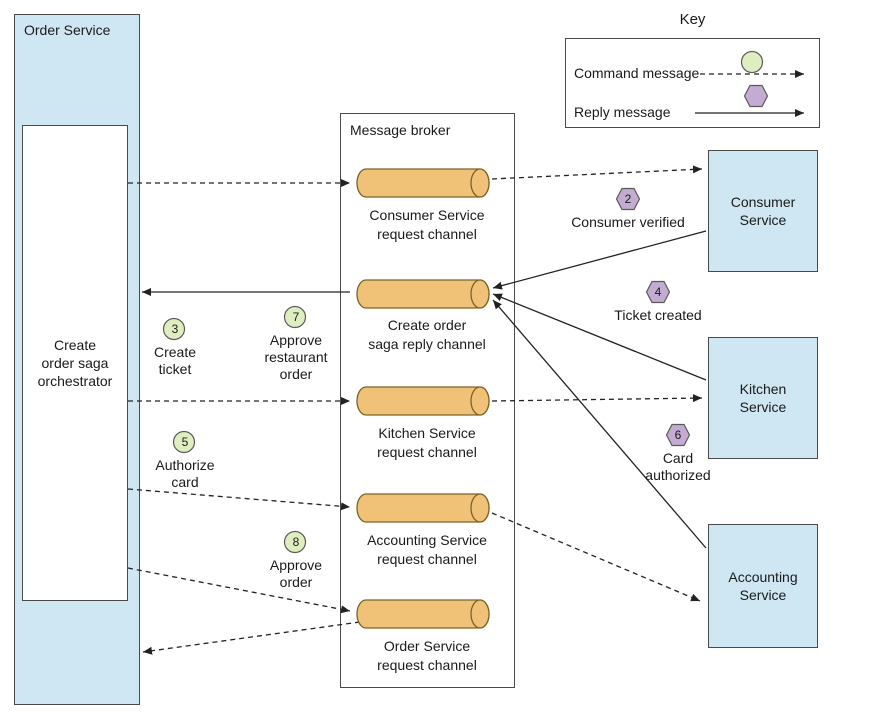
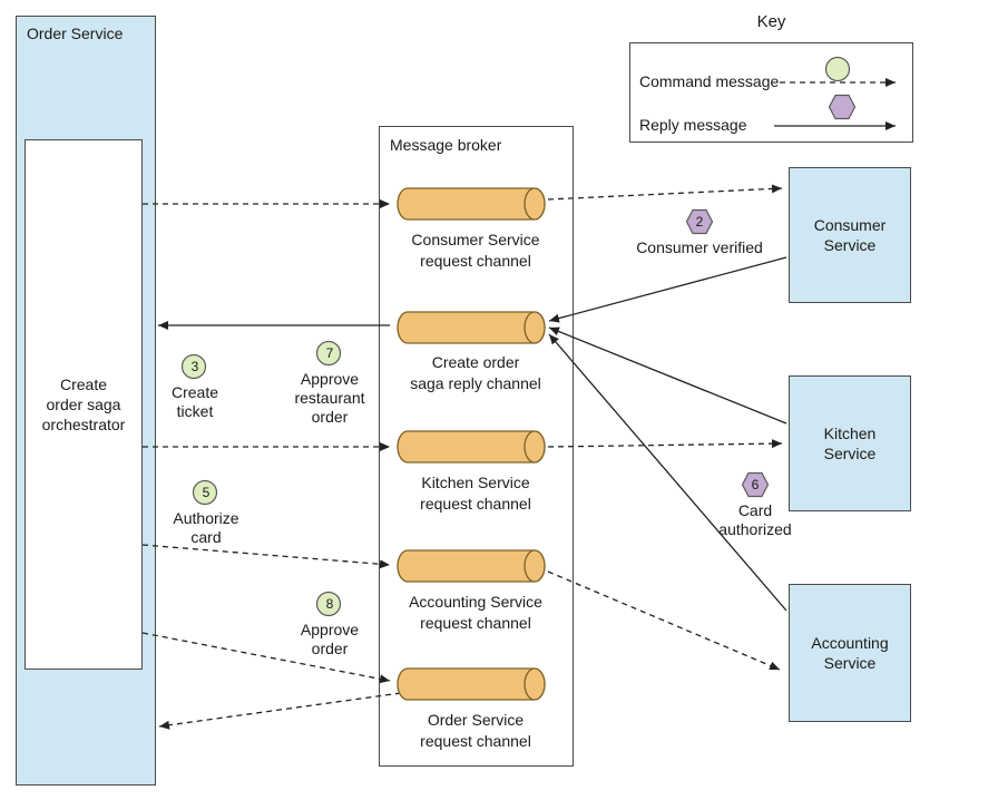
  Order Service
  Create
  order saga
  orchestrator
  Message broker
  Consumer Service
  request channel
  Create order
  saga reply channel
  Kitchen Service
  request channel
  Accounting Service
  request channel
  Order Service
  request channel
  Consumer
  Service
  Kitchen
  Service
  Accounting
  Service
  Key
  Command message
  Reply message
  2
  Consumer verified
  3
  Create
  ticket
- 4
- Ticket created
  5
  Authorize
  card
  6
  Card
  authorized
  7
  Approve
  restaurant
  order
  8
  Approve
  order
